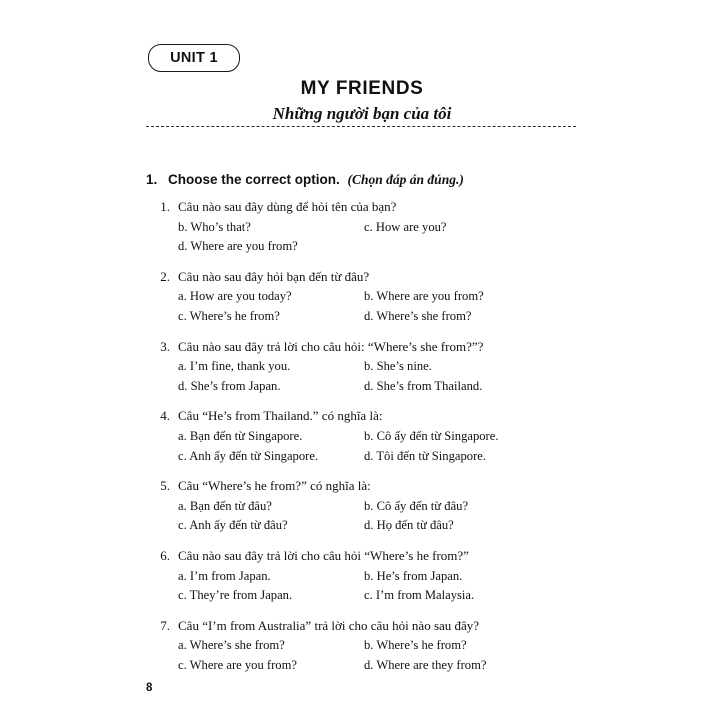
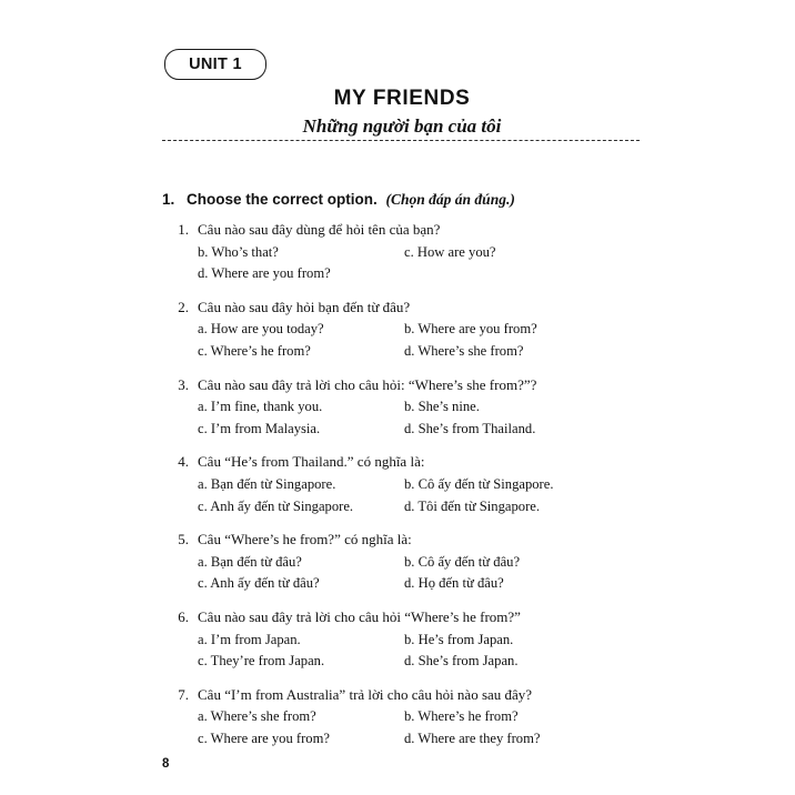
  UNIT 1
  MY FRIENDS
  Những người bạn của tôi
  1.
  Choose the correct option. (Chọn đáp án đúng.)
  1.
  Câu nào sau đây dùng để hỏi tên của bạn?
  b. Who’s that?
  c. How are you?
  d. Where are you from?
  2.
  Câu nào sau đây hỏi bạn đến từ đâu?
  a. How are you today?
  b. Where are you from?
  c. Where’s he from?
  d. Where’s she from?
  3.
  Câu nào sau đây trả lời cho câu hỏi: “Where’s she from?”?
  a. I’m fine, thank you.
  b. She’s nine.
- d. She’s from Japan.
+ c. I’m from Malaysia.
  d. She’s from Thailand.
  4.
  Câu “He’s from Thailand.” có nghĩa là:
  a. Bạn đến từ Singapore.
  b. Cô ấy đến từ Singapore.
  c. Anh ấy đến từ Singapore.
  d. Tôi đến từ Singapore.
  5.
  Câu “Where’s he from?” có nghĩa là:
  a. Bạn đến từ đâu?
  b. Cô ấy đến từ đâu?
  c. Anh ấy đến từ đâu?
  d. Họ đến từ đâu?
  6.
  Câu nào sau đây trả lời cho câu hỏi “Where’s he from?”
  a. I’m from Japan.
  b. He’s from Japan.
  c. They’re from Japan.
- c. I’m from Malaysia.
+ d. She’s from Japan.
  7.
  Câu “I’m from Australia” trả lời cho câu hỏi nào sau đây?
  a. Where’s she from?
  b. Where’s he from?
  c. Where are you from?
  d. Where are they from?
  8
